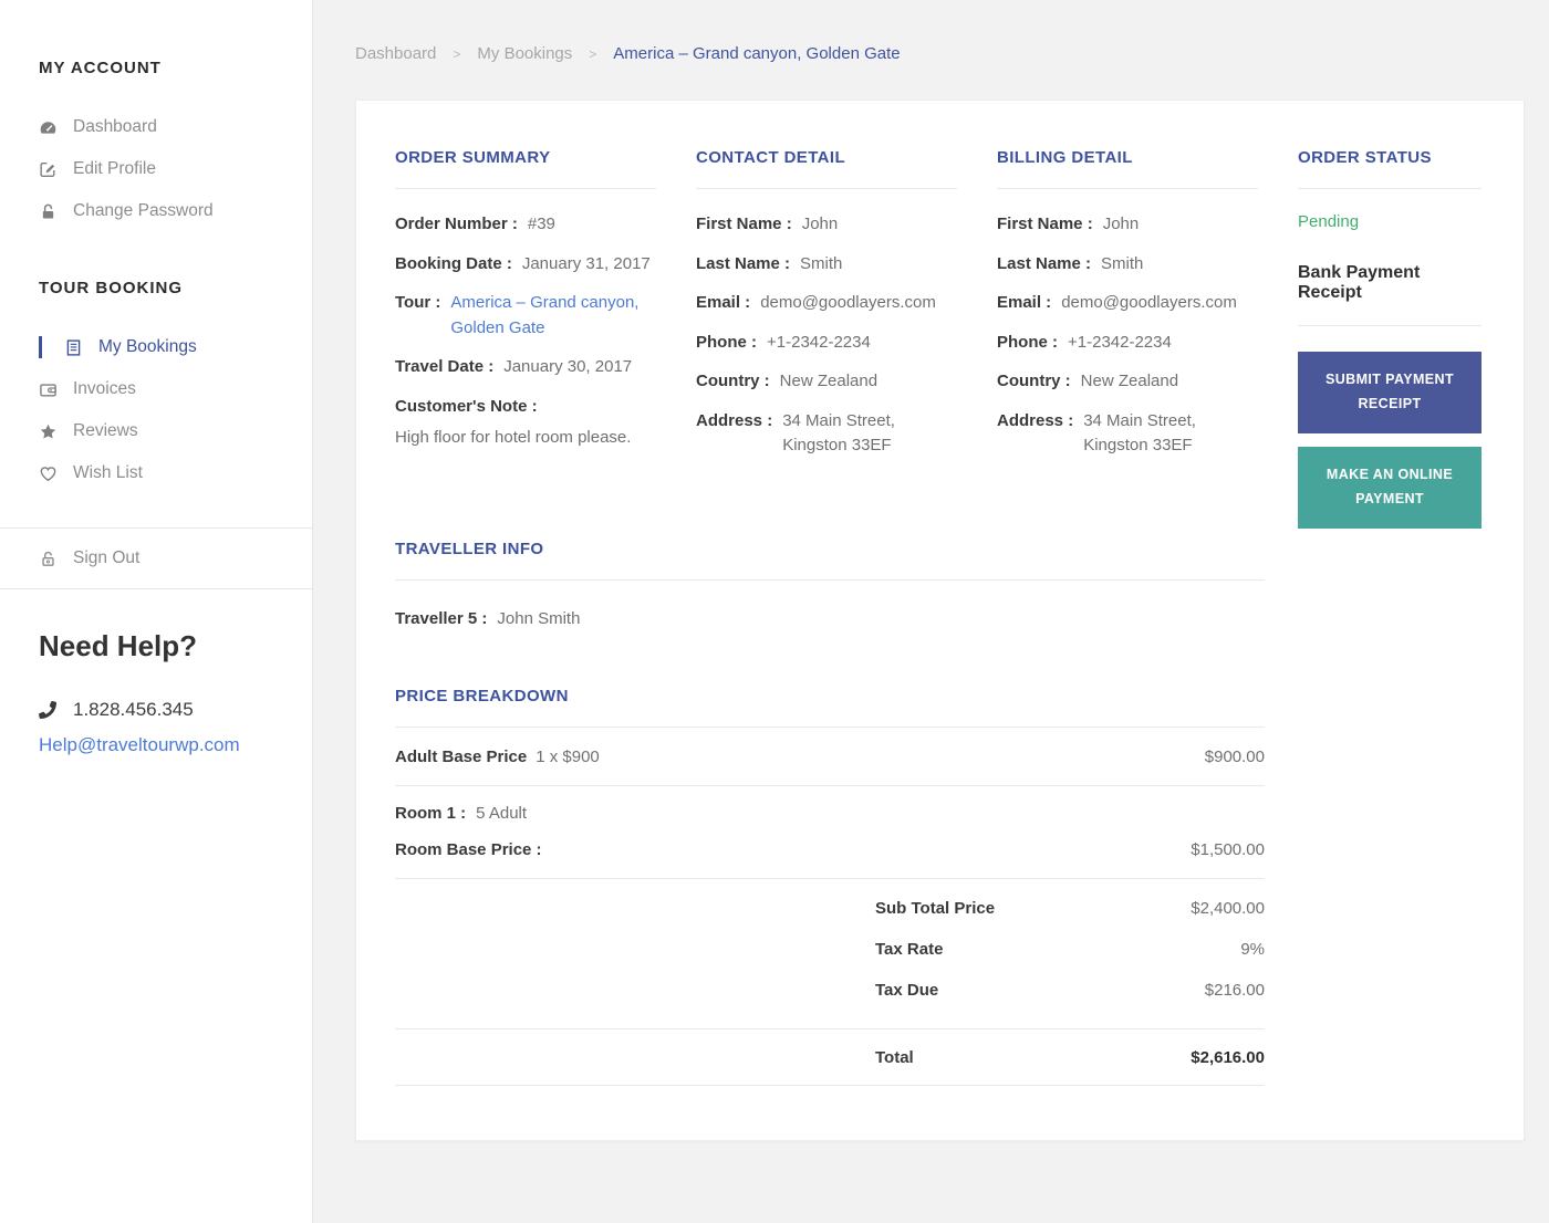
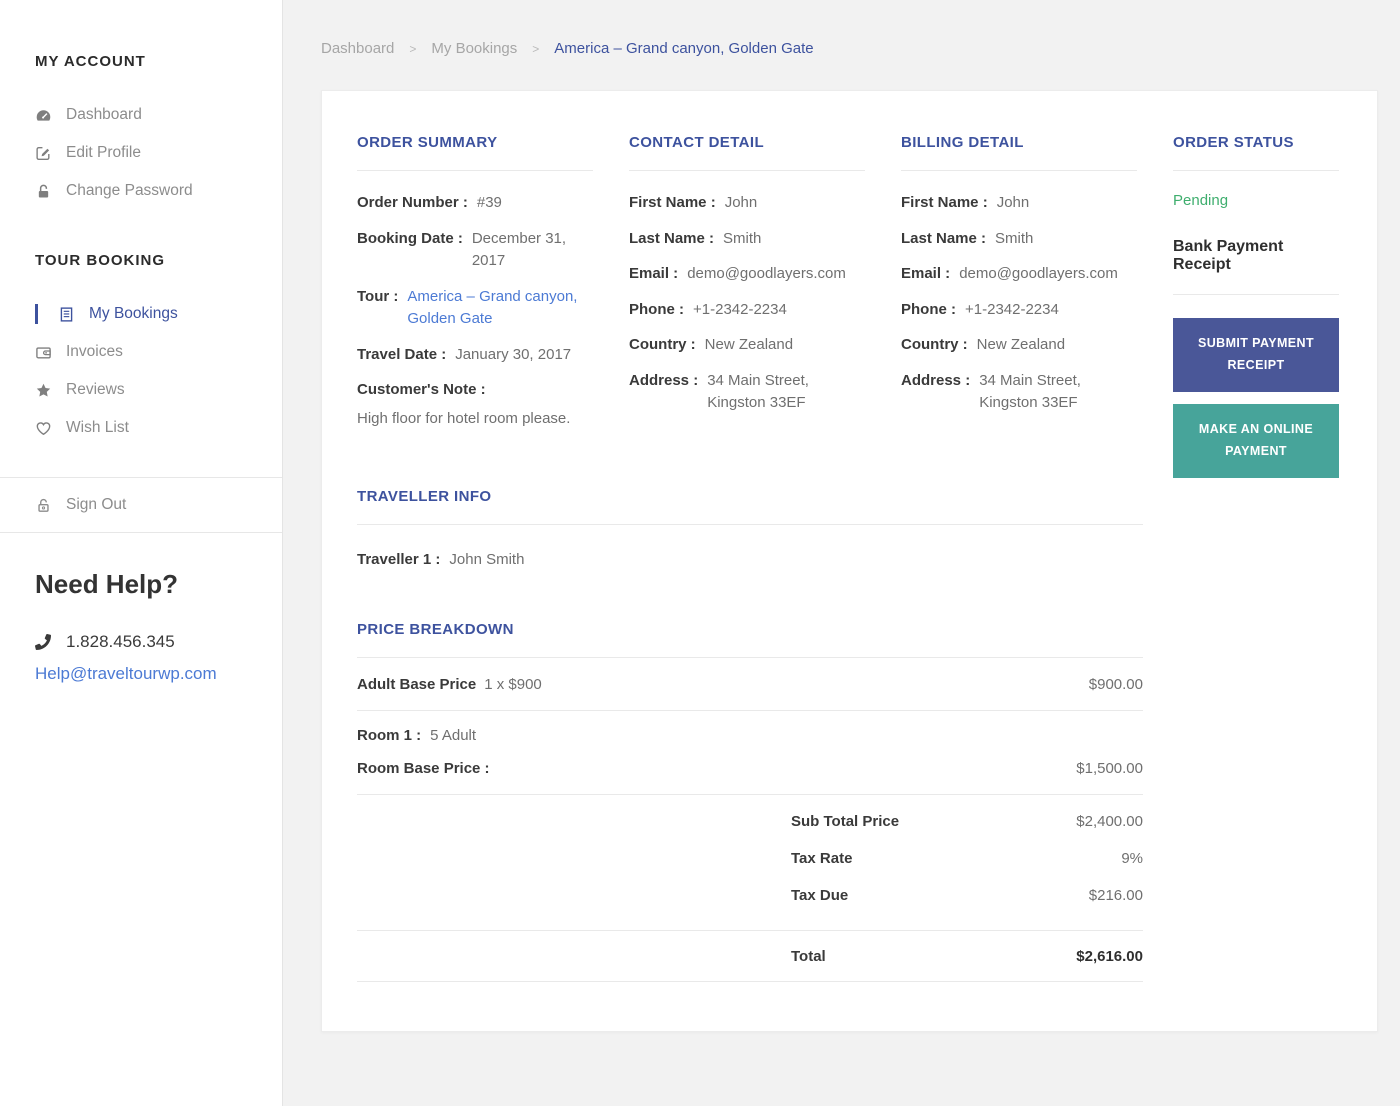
  MY ACCOUNT
  Dashboard
  Edit Profile
  Change Password
  TOUR BOOKING
  My Bookings
  Invoices
  Reviews
  Wish List
  Sign Out
  Need Help?
  1.828.456.345
  Help@traveltourwp.com
  Dashboard
  >
  My Bookings
  >
  America – Grand canyon, Golden Gate
  ORDER SUMMARY
  Order Number :
  #39
  Booking Date :
- January 31, 2017
+ December 31, 2017
  Tour :
  America – Grand canyon, Golden Gate
  Travel Date :
  January 30, 2017
  Customer's Note :
  High floor for hotel room please.
  CONTACT DETAIL
  First Name :
  John
  Last Name :
  Smith
  Email :
  demo@goodlayers.com
  Phone :
  +1-2342-2234
  Country :
  New Zealand
  Address :
  34 Main Street, Kingston 33EF
  BILLING DETAIL
  First Name :
  John
  Last Name :
  Smith
  Email :
  demo@goodlayers.com
  Phone :
  +1-2342-2234
  Country :
  New Zealand
  Address :
  34 Main Street, Kingston 33EF
  ORDER STATUS
  Pending
  Bank Payment Receipt
  SUBMIT PAYMENT RECEIPT
  MAKE AN ONLINE PAYMENT
  TRAVELLER INFO
- Traveller 5 :
+ Traveller 1 :
  John Smith
  PRICE BREAKDOWN
  Adult Base Price
  1 x $900
  $900.00
  Room 1 :
  5 Adult
  Room Base Price :
  $1,500.00
  Sub Total Price
  $2,400.00
  Tax Rate
  9%
  Tax Due
  $216.00
  Total
  $2,616.00
